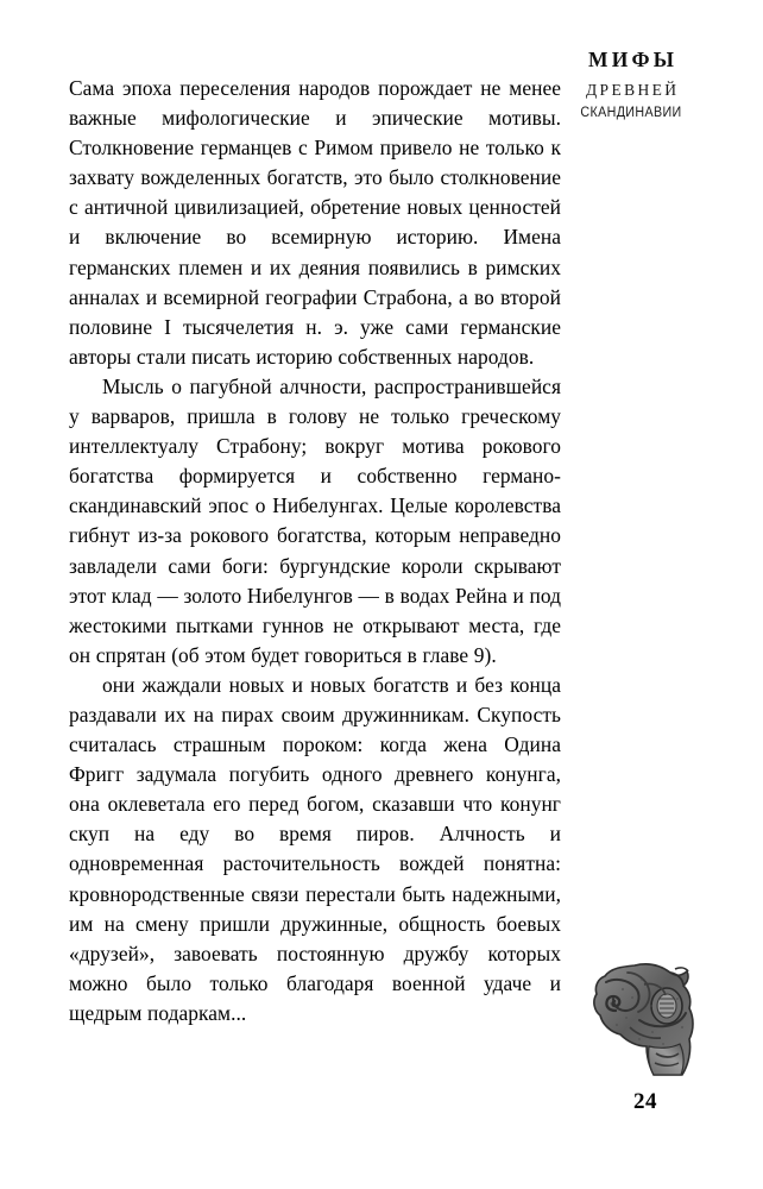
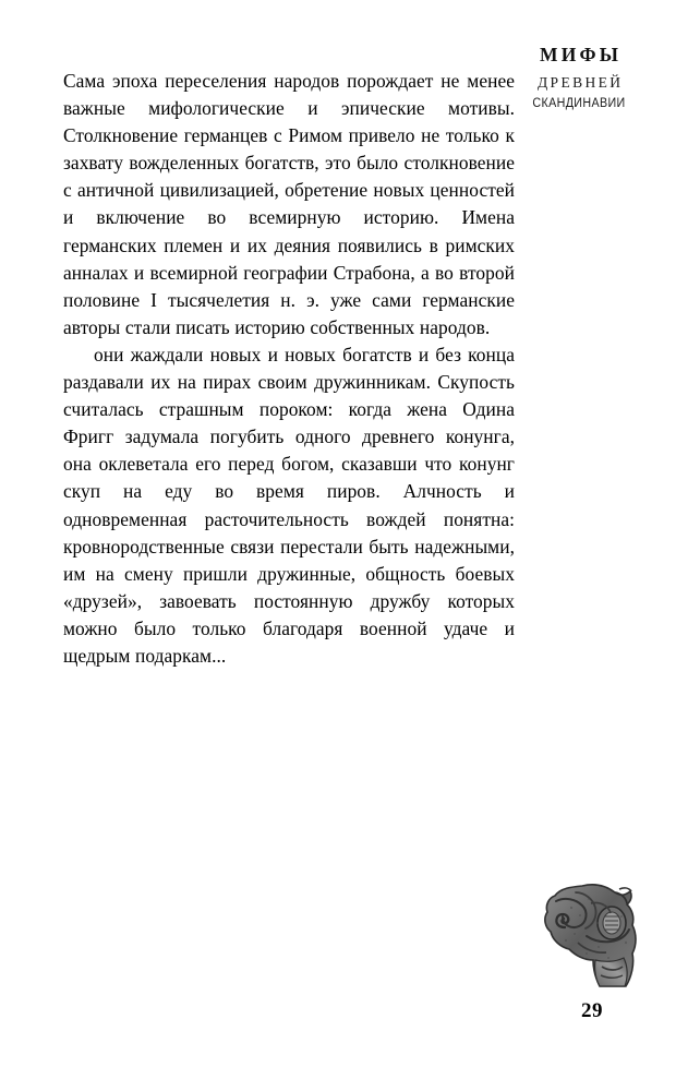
  МИФЫ
  ДРЕВНЕЙ
  СКАНДИНАВИИ
  Сама эпоха переселения народов порождает не менее важные мифологические и эпические мотивы. Столкновение германцев с Римом привело не только к захвату вожделенных богатств, это было столкновение с античной цивилизацией, обретение новых ценностей и включение во всемирную историю. Имена германских племен и их деяния появились в римских анналах и всемирной географии Страбона, а во второй половине I тысячелетия н. э. уже сами германские авторы стали писать историю собственных народов.
- Мысль о пагубной алчности, распространившейся у варваров, пришла в голову не только греческому интеллектуалу Страбону; вокруг мотива рокового богатства формируется и собственно германо-скандинавский эпос о Нибелунгах. Целые королевства гибнут из-за рокового богатства, которым неправедно завладели сами боги: бургундские короли скрывают этот клад — золото Нибелунгов — в водах Рейна и под жестокими пытками гуннов не открывают места, где он спрятан (об этом будет говориться в главе 9).
  они жаждали новых и новых богатств и без конца раздавали их на пирах своим дружинникам. Скупость считалась страшным пороком: когда жена Одина Фригг задумала погубить одного древнего конунга, она оклеветала его перед богом, сказавши что конунг скуп на еду во время пиров. Алчность и одновременная расточительность вождей понятна: кровнородственные связи перестали быть надежными, им на смену пришли дружинные, общность боевых «друзей», завоевать постоянную дружбу которых можно было только благодаря военной удаче и щедрым подаркам...
- 24
+ 29
